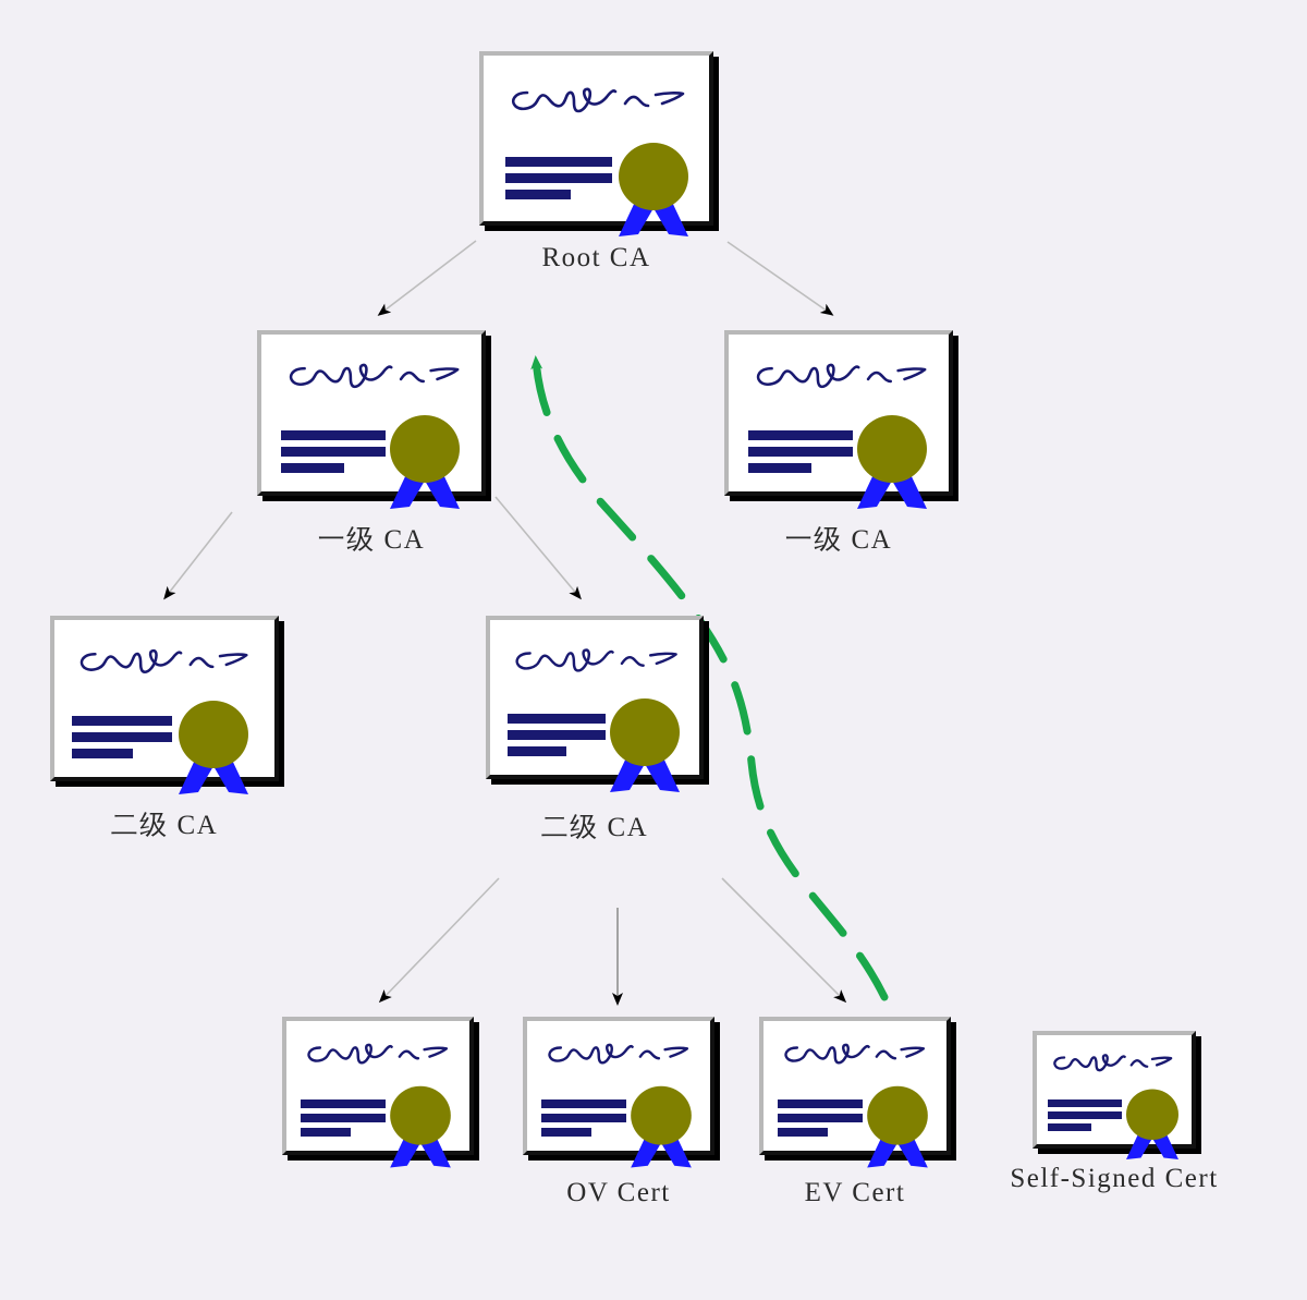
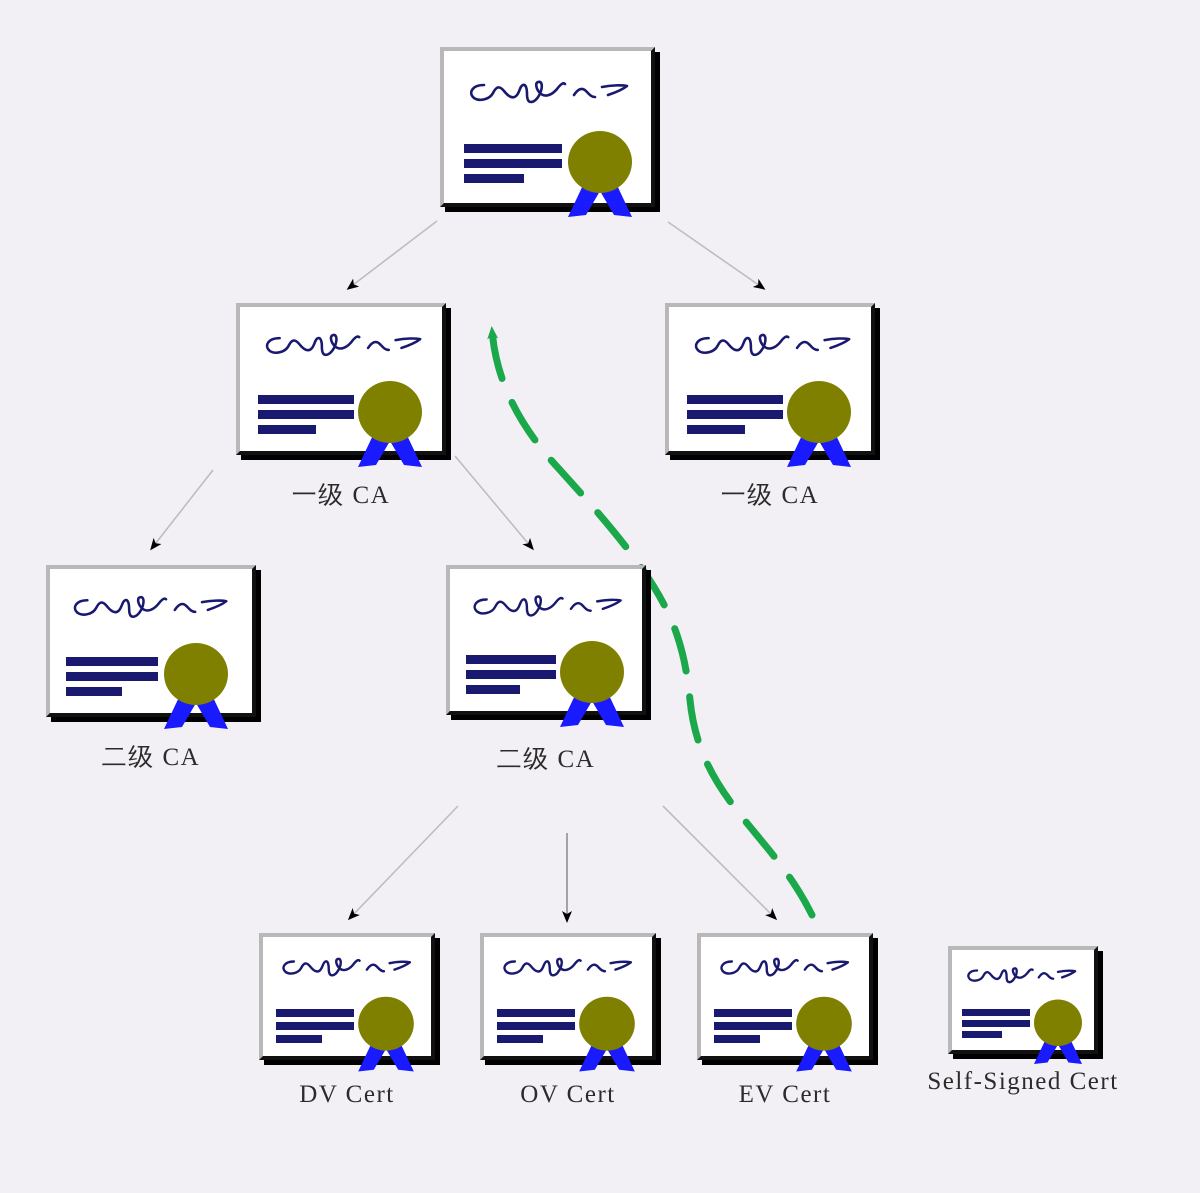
- Root CA
  一级 CA
  一级 CA
  二级 CA
  二级 CA
+ DV Cert
  OV Cert
  EV Cert
  Self-Signed Cert
